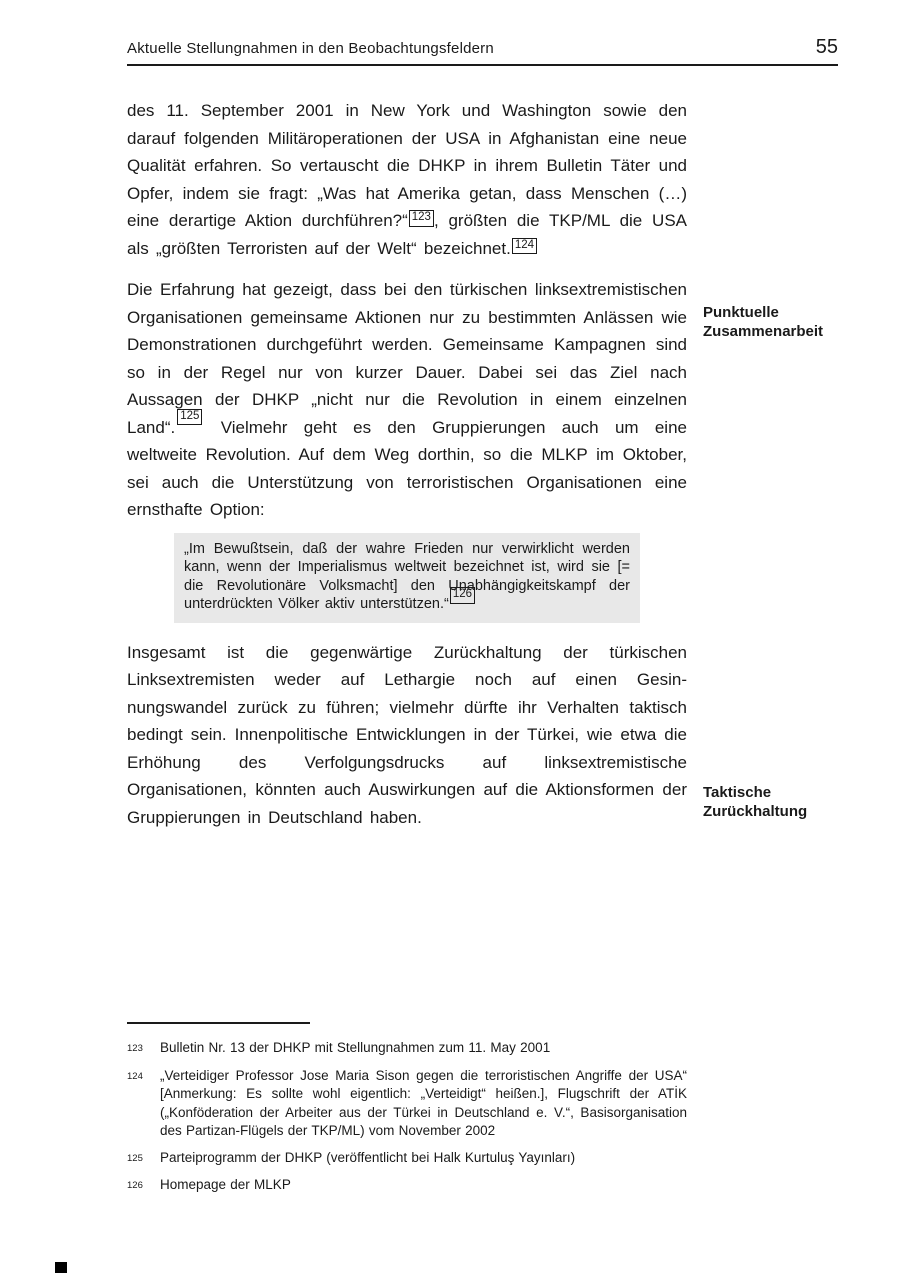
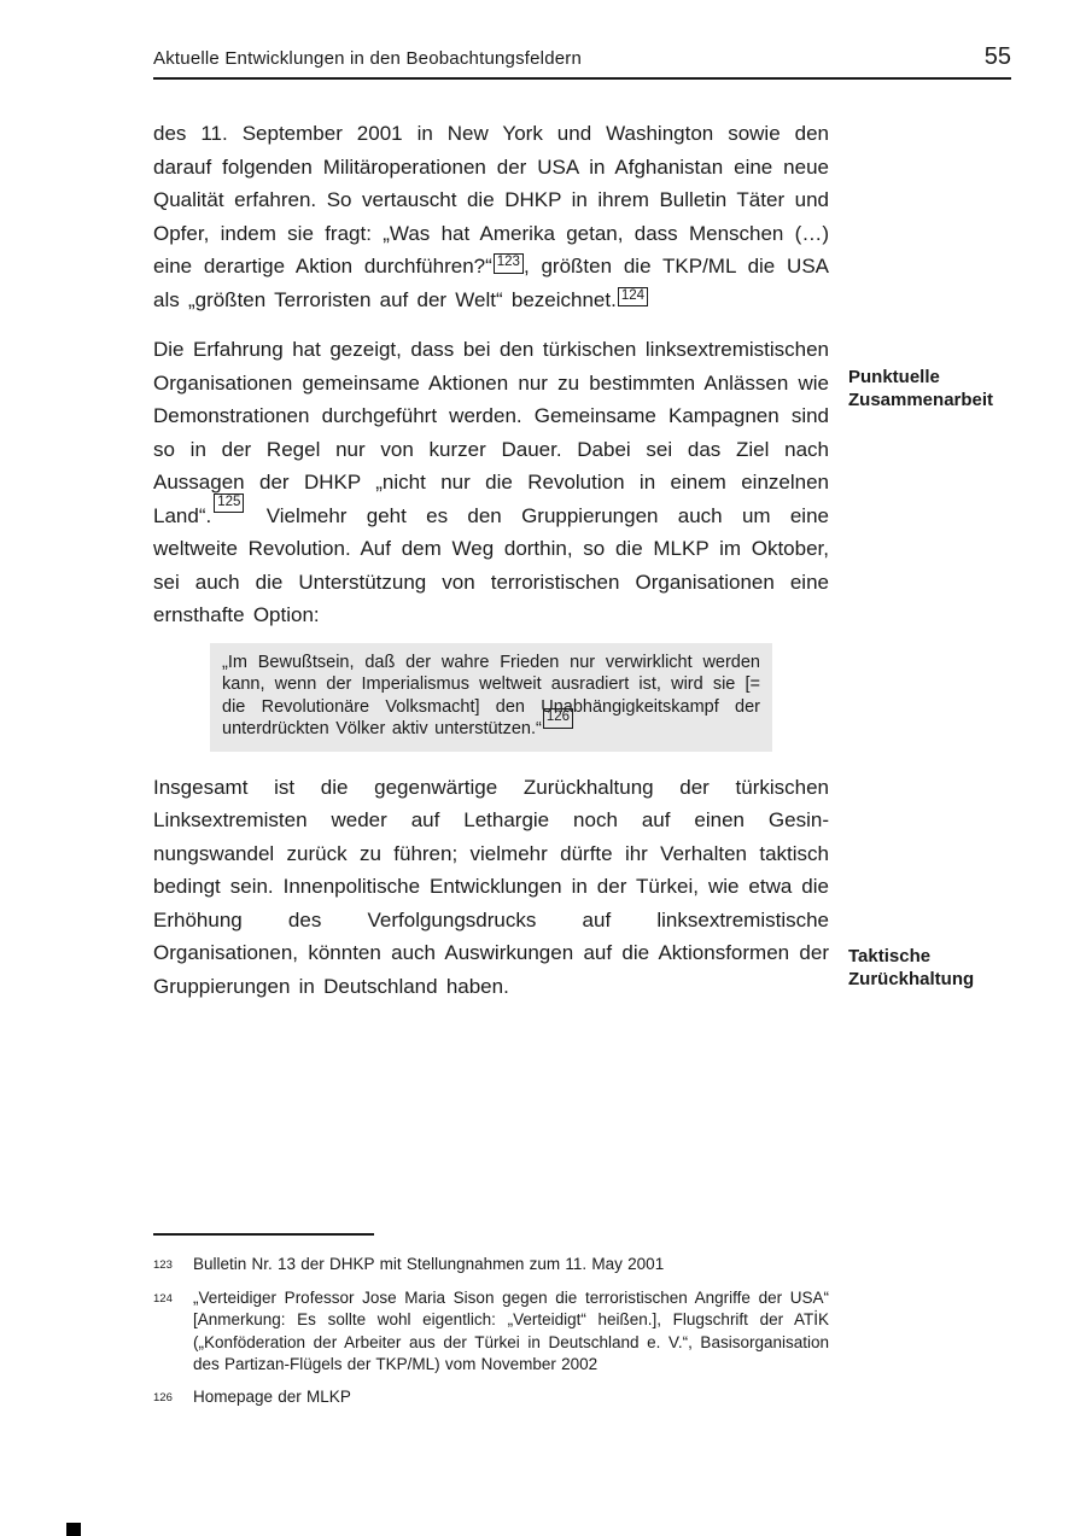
- Aktuelle Stellungnahmen in den Beobachtungsfeldern
+ Aktuelle Entwicklungen in den Beobachtungsfeldern
  55
  des 11. September 2001 in New York und Washington sowie den darauf folgenden Militäroperationen der USA in Afghanistan eine neue Qualität erfahren. So vertauscht die DHKP in ihrem Bulletin Täter und Opfer, indem sie fragt: „Was hat Amerika getan, dass Menschen (…) eine derartige Aktion durchführen?“ 123 , größten die TKP/ML die USA als „größten Terroristen auf der Welt“ bezeichnet. 124
  Die Erfahrung hat gezeigt, dass bei den türkischen linksextre­mistischen Organisationen gemeinsame Aktionen nur zu be­stimmten Anlässen wie Demonstrationen durchgeführt werden. Gemeinsame Kampagnen sind so in der Regel nur von kurzer Dauer. Dabei sei das Ziel nach Aussagen der DHKP „nicht nur die Revolution in einem einzelnen Land“.125 Vielmehr geht es den Gruppierungen auch um eine weltweite Revolution. Auf dem Weg dorthin, so die MLKP im Oktober, sei auch die Unterstützung von terroristischen Organisationen eine ernst­hafte Option:
- „Im Bewußtsein, daß der wahre Frieden nur verwirklicht werden kann, wenn der Imperialismus weltweit bezeichnet ist, wird sie [= die Revolutionäre Volksmacht] den Unabhängigkeitskampf der unterdrückten Völker aktiv unterstützen.“126
+ „Im Bewußtsein, daß der wahre Frieden nur verwirklicht werden kann, wenn der Imperialismus weltweit ausradiert ist, wird sie [= die Revolutionäre Volksmacht] den Unabhängigkeitskampf der unterdrückten Völker aktiv unterstützen.“126
  Insgesamt ist die gegenwärtige Zurückhaltung der türkischen Linksextremisten weder auf Lethargie noch auf einen Gesin­ungswandel zurück zu führen; vielmehr dürfte ihr Verhalten taktisch bedingt sein. Innenpolitische Entwicklungen in der Türkei, wie etwa die Erhöhung des Verfolgungsdrucks auf linksextremistische Organisationen, könnten auch Auswirkun­gen auf die Aktionsformen der Gruppierungen in Deutschland haben.
  Punktuelle Zusammenarbeit
  Taktische Zurückhaltung
  123
  Bulletin Nr. 13 der DHKP mit Stellungnahmen zum 11. May 2001
  124
  „Verteidiger Professor Jose Maria Sison gegen die terroristischen Angriffe der USA“ [Anmerkung: Es sollte wohl eigentlich: „Verteidigt“ heißen.], Flugschrift der ATİK („Konföderation der Arbeiter aus der Türkei in Deutschland e. V.“, Basisorganisation des Partizan-Flügels der TKP/ML) vom November 2002
- 125
- Parteiprogramm der DHKP (veröffentlicht bei Halk Kurtuluş Yayınları)
  126
  Homepage der MLKP
